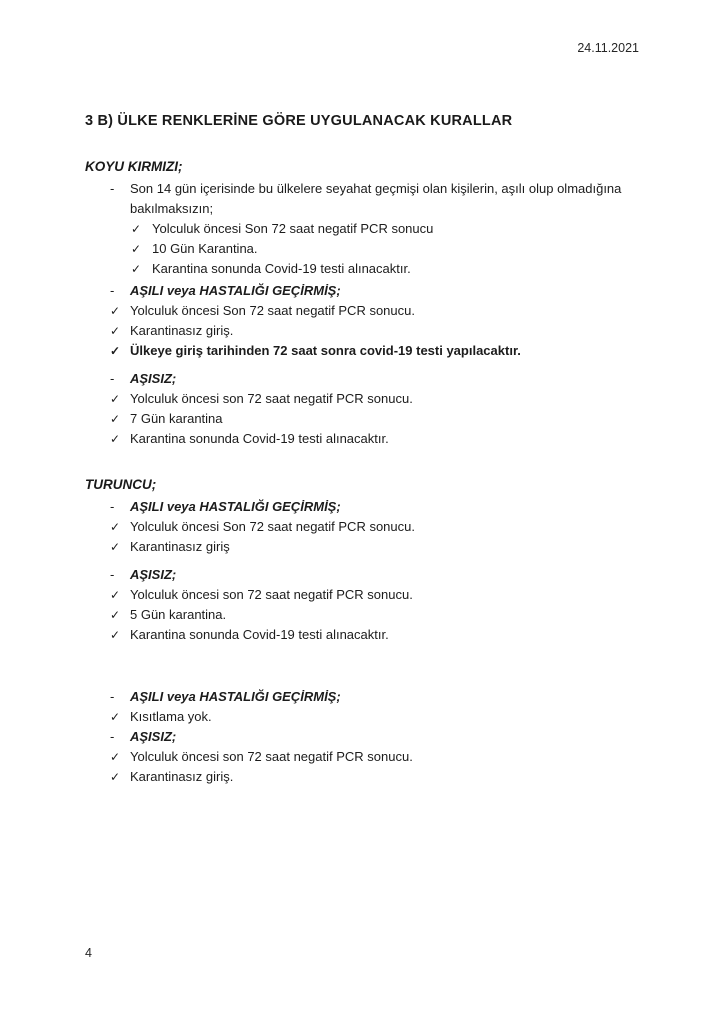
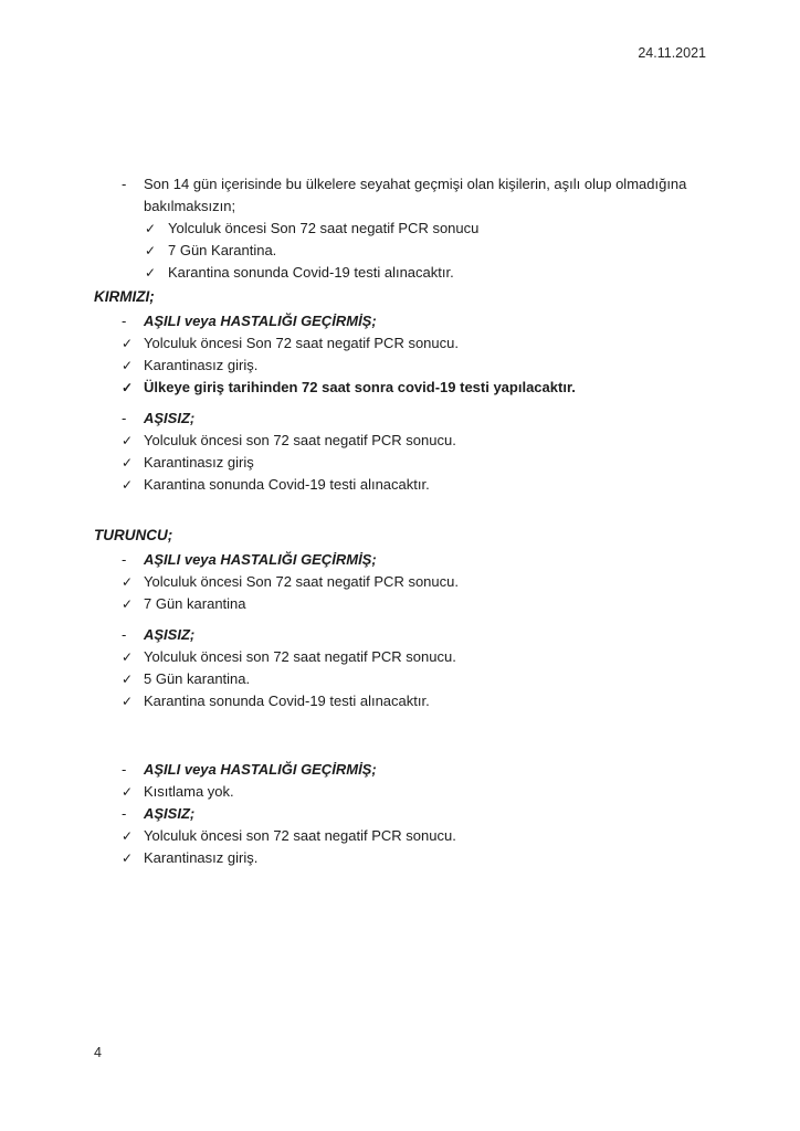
  24.11.2021
- 3 B) ÜLKE RENKLERİNE GÖRE UYGULANACAK KURALLAR
- KOYU KIRMIZI;
  -
  Son 14 gün içerisinde bu ülkelere seyahat geçmişi olan kişilerin, aşılı olup olmadığına bakılmaksızın;
  ✓
  Yolculuk öncesi Son 72 saat negatif PCR sonucu
  ✓
- 10 Gün Karantina.
+ 7 Gün Karantina.
  ✓
  Karantina sonunda Covid-19 testi alınacaktır.
+ KIRMIZI;
  -
  AŞILI veya HASTALIĞI GEÇİRMİŞ;
  ✓
  Yolculuk öncesi Son 72 saat negatif PCR sonucu.
  ✓
  Karantinasız giriş.
  ✓
  Ülkeye giriş tarihinden 72 saat sonra covid-19 testi yapılacaktır.
  -
  AŞISIZ;
  ✓
  Yolculuk öncesi son 72 saat negatif PCR sonucu.
  ✓
- 7 Gün karantina
+ Karantinasız giriş
  ✓
  Karantina sonunda Covid-19 testi alınacaktır.
  TURUNCU;
  -
  AŞILI veya HASTALIĞI GEÇİRMİŞ;
  ✓
  Yolculuk öncesi Son 72 saat negatif PCR sonucu.
  ✓
- Karantinasız giriş
+ 7 Gün karantina
  -
  AŞISIZ;
  ✓
  Yolculuk öncesi son 72 saat negatif PCR sonucu.
  ✓
  5 Gün karantina.
  ✓
  Karantina sonunda Covid-19 testi alınacaktır.
  -
  AŞILI veya HASTALIĞI GEÇİRMİŞ;
  ✓
  Kısıtlama yok.
  -
  AŞISIZ;
  ✓
  Yolculuk öncesi son 72 saat negatif PCR sonucu.
  ✓
  Karantinasız giriş.
  4
